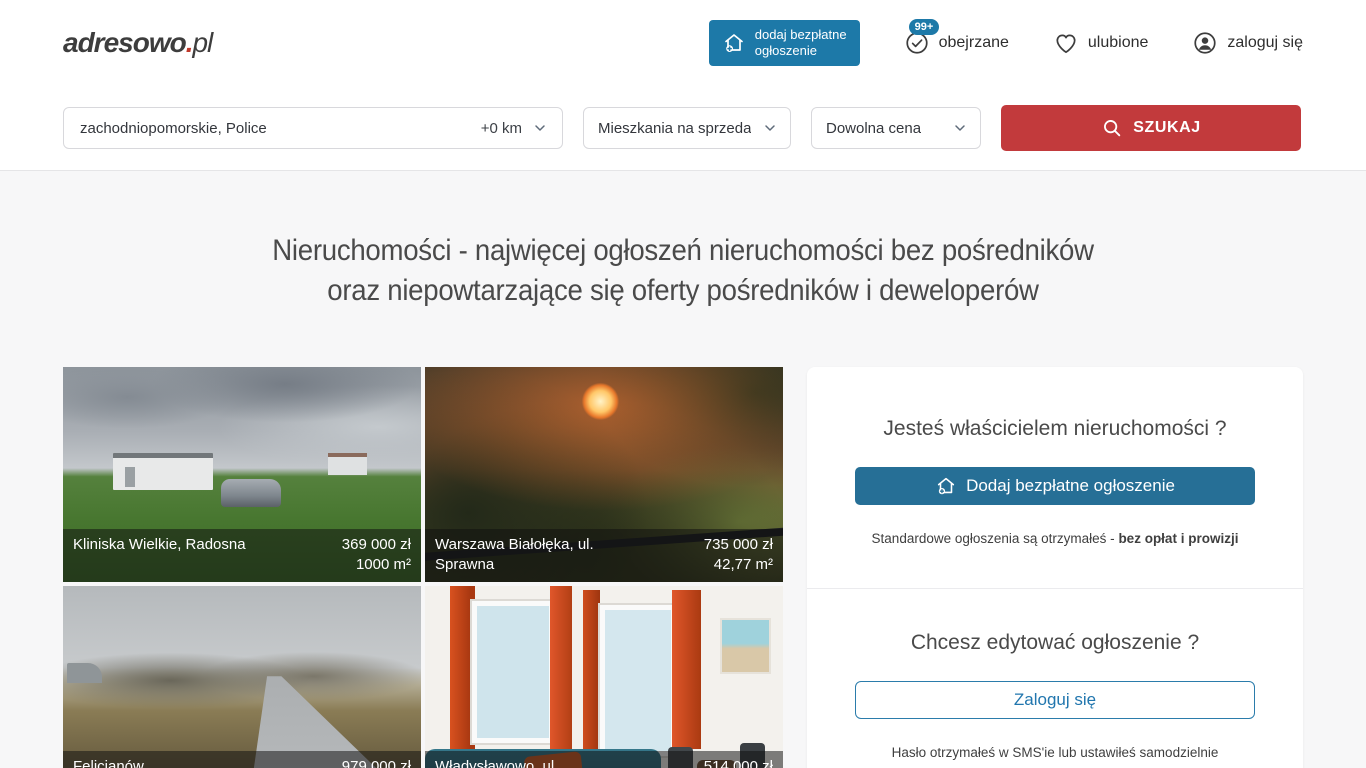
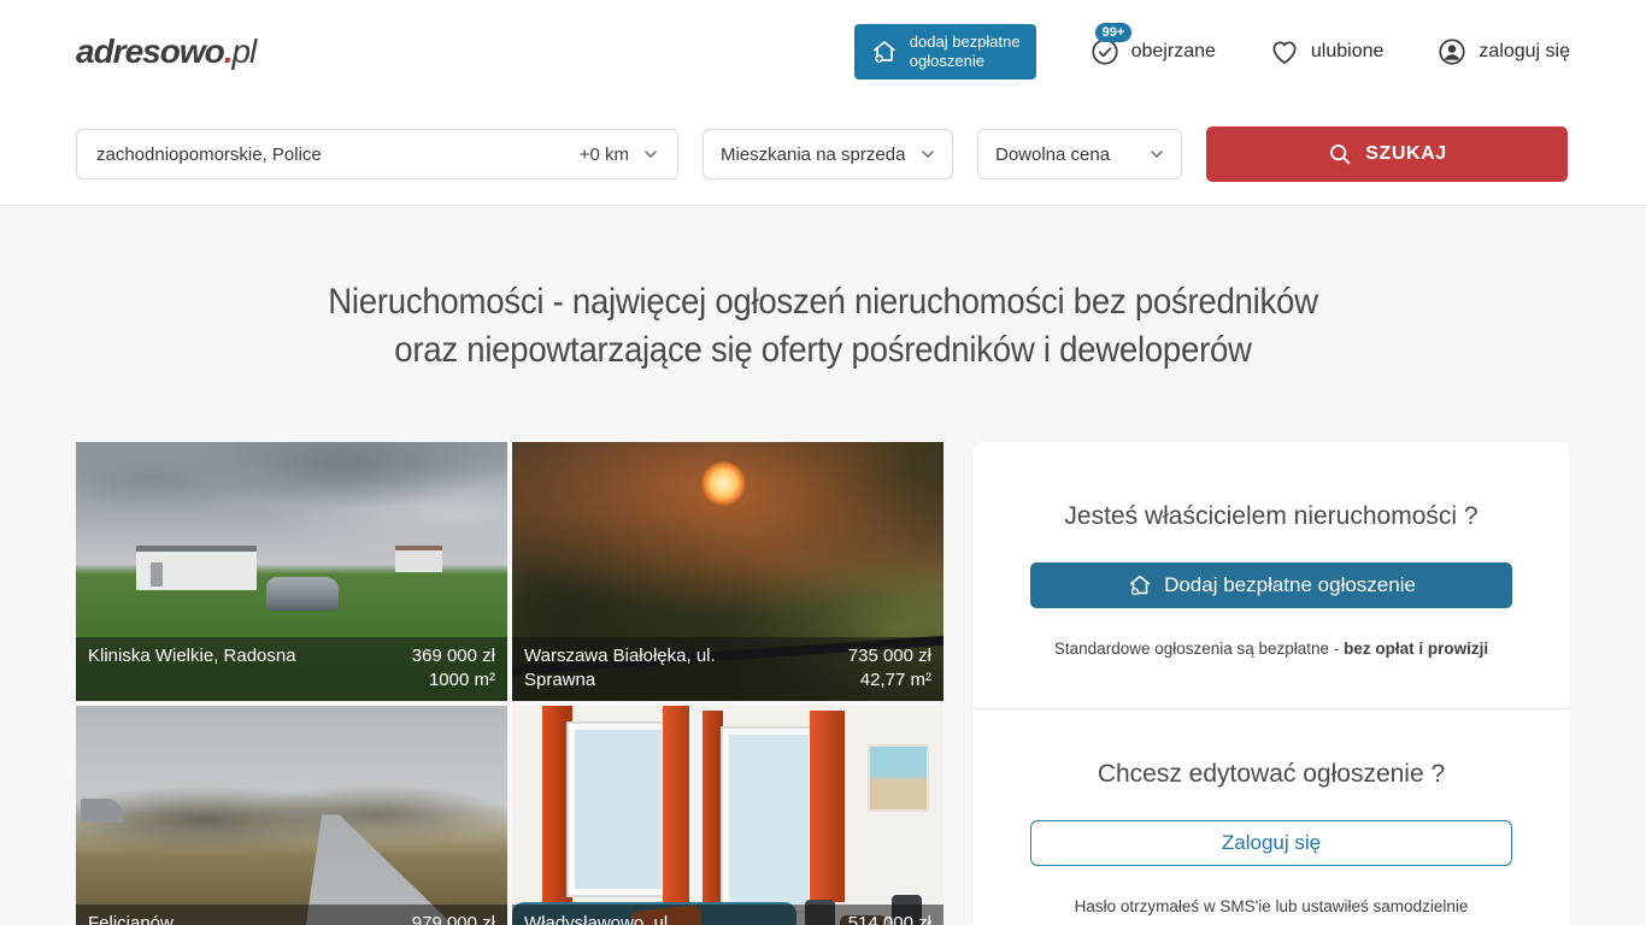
  adresowo.pl
  dodaj bezpłatne
  ogłoszenie
  99+
  obejrzane
  ulubione
  zaloguj się
  zachodniopomorskie, Police
  +0 km
  Mieszkania na sprzeda
  Dowolna cena
  SZUKAJ
  Nieruchomości - najwięcej ogłoszeń nieruchomości bez pośredników
  oraz niepowtarzające się oferty pośredników i deweloperów
  Kliniska Wielkie, Radosna
  369 000 zł
  1000 m²
  Warszawa Białołęka, ul. Sprawna
  735 000 zł
  42,77 m²
  Felicjanów
  979 000 zł
  Władysławowo, ul.
  514 000 zł
  Jesteś właścicielem nieruchomości ?
  Dodaj bezpłatne ogłoszenie
- Standardowe ogłoszenia są otrzymałeś - bez opłat i prowizji
+ Standardowe ogłoszenia są bezpłatne - bez opłat i prowizji
  Chcesz edytować ogłoszenie ?
  Zaloguj się
  Hasło otrzymałeś w SMS'ie lub ustawiłeś samodzielnie
